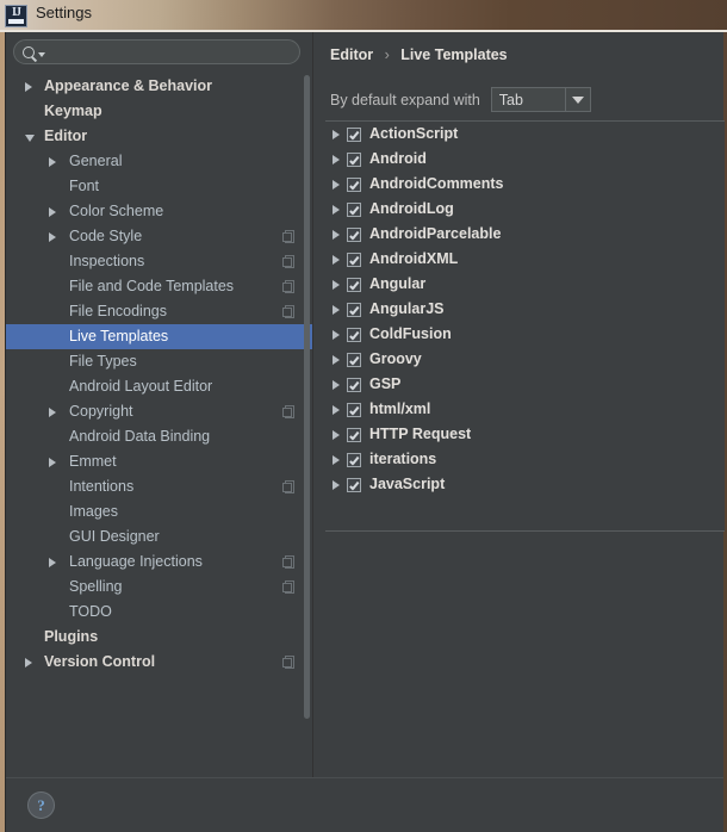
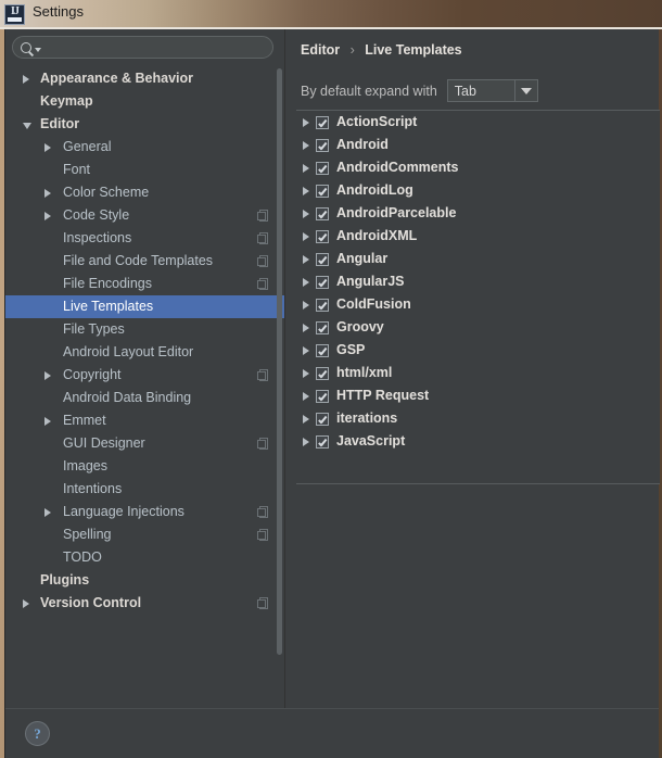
  IJ
  Settings
  Appearance & Behavior
  Keymap
  Editor
  General
  Font
  Color Scheme
  Code Style
  Inspections
  File and Code Templates
  File Encodings
  Live Templates
  File Types
  Android Layout Editor
  Copyright
  Android Data Binding
  Emmet
- Intentions
+ GUI Designer
  Images
- GUI Designer
+ Intentions
  Language Injections
  Spelling
  TODO
  Plugins
  Version Control
  Editor › Live Templates
  By default expand with
  Tab
  ActionScript
  Android
  AndroidComments
  AndroidLog
  AndroidParcelable
  AndroidXML
  Angular
  AngularJS
  ColdFusion
  Groovy
  GSP
  html/xml
  HTTP Request
  iterations
  JavaScript
  ?
